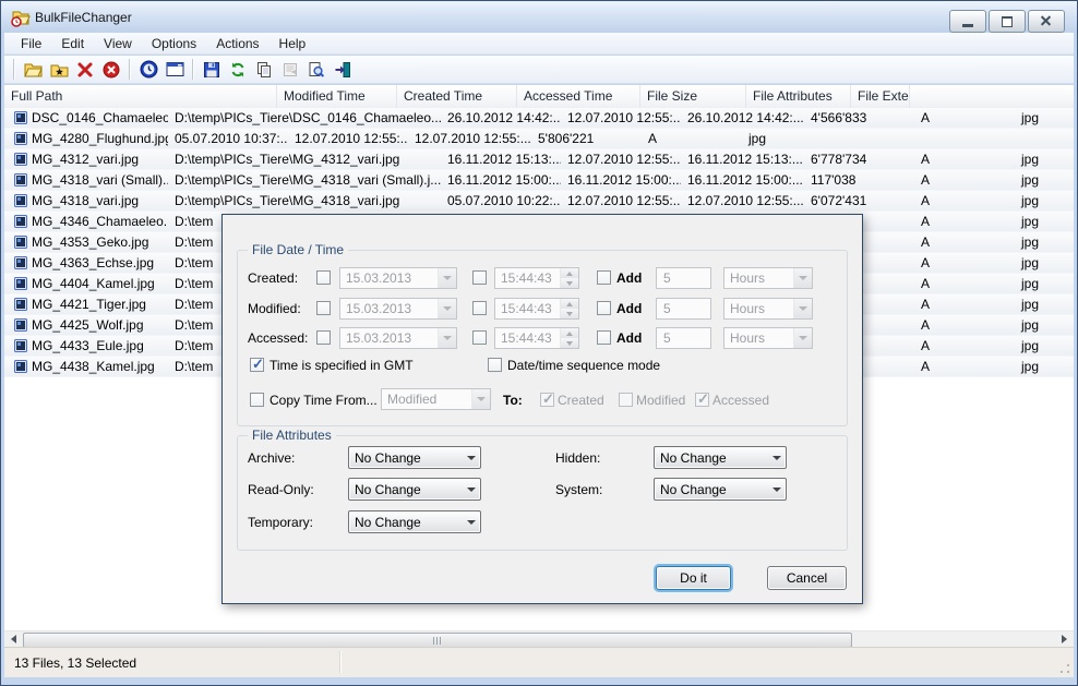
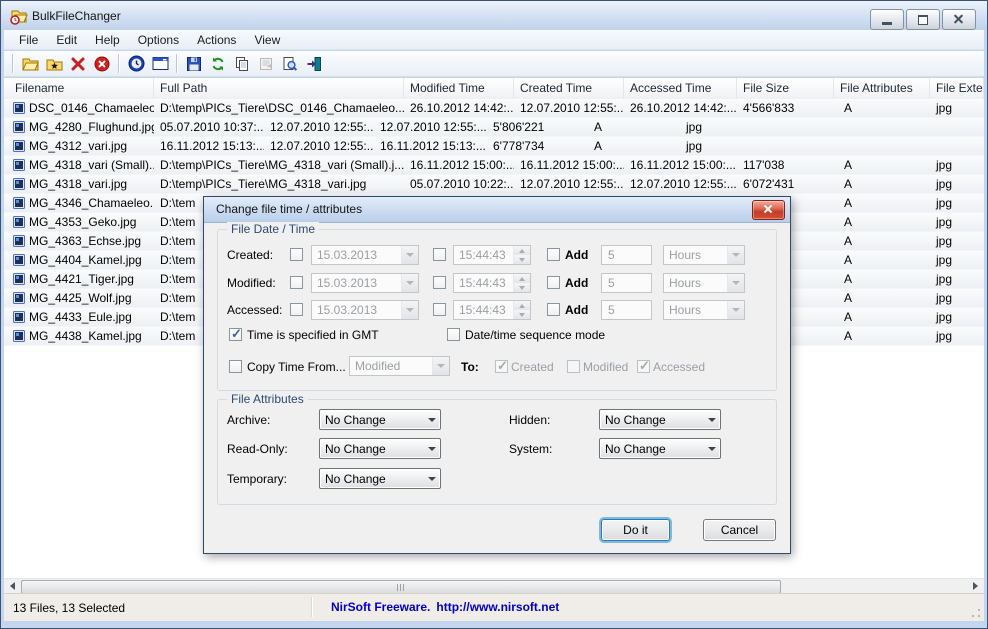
  BulkFileChanger
  File
  Edit
- View
+ Help
  Options
  Actions
- Help
+ View
+ Filename
  Full Path
  Modified Time
  Created Time
  Accessed Time
  File Size
  File Attributes
  File Exte
  DSC_0146_Chamaeleo
  D:\temp\PICs_Tiere\DSC_0146_Chamaeleo...
  26.10.2012 14:42:..
  12.07.2010 12:55:..
  26.10.2012 14:42:...
  4'566'833
  A
  jpg
  MG_4280_Flughund.jp
  05.07.2010 10:37:..
  12.07.2010 12:55:..
  12.07.2010 12:55:...
  5'806'221
  A
  jpg
  MG_4312_vari.jpg
- D:\temp\PICs_Tiere\MG_4312_vari.jpg
  16.11.2012 15:13:..
  12.07.2010 12:55:..
  16.11.2012 15:13:...
  6'778'734
  A
  jpg
  MG_4318_vari (Small).
  D:\temp\PICs_Tiere\MG_4318_vari (Small).j...
  16.11.2012 15:00:..
  16.11.2012 15:00:..
  16.11.2012 15:00:...
  117'038
  A
  jpg
  MG_4318_vari.jpg
  D:\temp\PICs_Tiere\MG_4318_vari.jpg
  05.07.2010 10:22:..
  12.07.2010 12:55:..
  12.07.2010 12:55:...
  6'072'431
  A
  jpg
  MG_4346_Chamaeleo.
  D:\tem
  A
  jpg
  MG_4353_Geko.jpg
  D:\tem
  A
  jpg
  MG_4363_Echse.jpg
  D:\tem
  A
  jpg
  MG_4404_Kamel.jpg
  D:\tem
  A
  jpg
  MG_4421_Tiger.jpg
  D:\tem
  A
  jpg
  MG_4425_Wolf.jpg
  D:\tem
  A
  jpg
  MG_4433_Eule.jpg
  D:\tem
  A
  jpg
  MG_4438_Kamel.jpg
  D:\tem
  A
  jpg
  13 Files, 13 Selected
+ NirSoft Freeware. http://www.nirsoft.net
+ Change file time / attributes
  File Date / Time
  Created:
  15.03.2013
  15:44:43
  Add
  5
  Hours
  Modified:
  15.03.2013
  15:44:43
  Add
  5
  Hours
  Accessed:
  15.03.2013
  15:44:43
  Add
  5
  Hours
  Time is specified in GMT
  Date/time sequence mode
  Copy Time From...
  Modified
  To:
  Created
  Modified
  Accessed
  File Attributes
  Archive:
  No Change
  Hidden:
  No Change
  Read-Only:
  No Change
  System:
  No Change
  Temporary:
  No Change
  Do it
  Cancel
